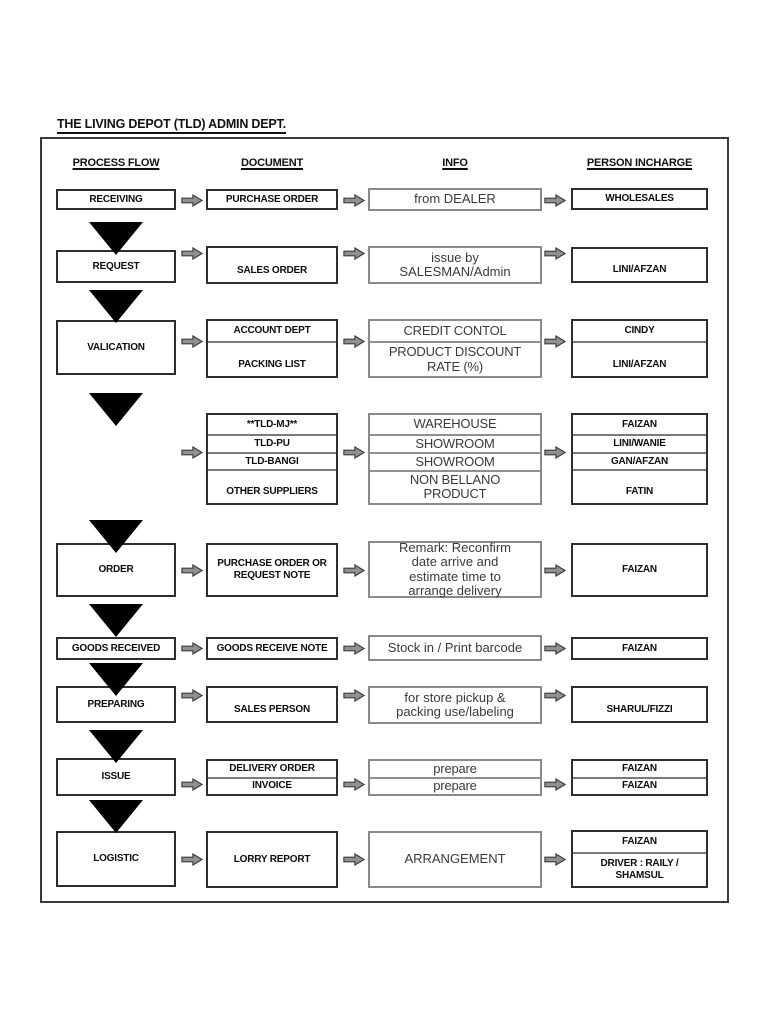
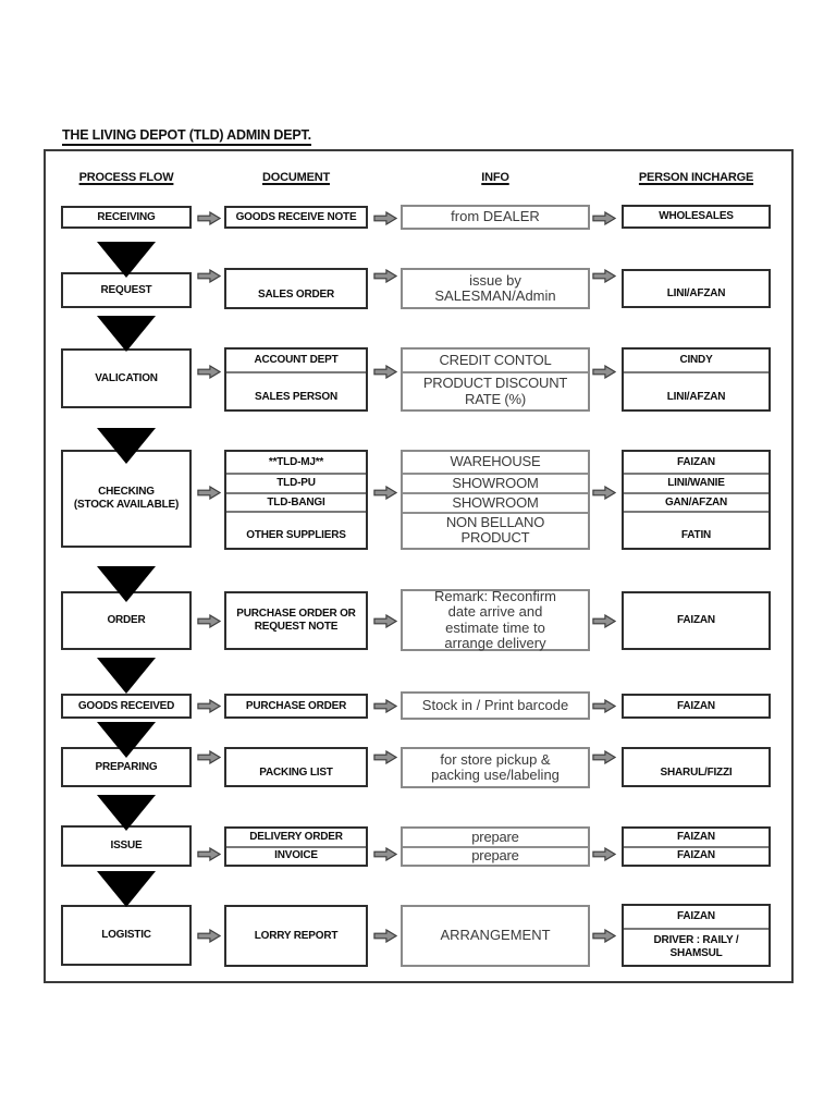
  THE LIVING DEPOT (TLD) ADMIN DEPT.
  PROCESS FLOW
  DOCUMENT
  INFO
  PERSON INCHARGE
  RECEIVING
- PURCHASE ORDER
+ GOODS RECEIVE NOTE
  from DEALER
  WHOLESALES
  REQUEST
  SALES ORDER
  issue by
  SALESMAN/Admin
  LINI/AFZAN
  VALICATION
  ACCOUNT DEPT
- PACKING LIST
+ SALES PERSON
  CREDIT CONTOL
  PRODUCT DISCOUNT
  RATE (%)
  CINDY
  LINI/AFZAN
+ CHECKING
+ (STOCK AVAILABLE)
  **TLD-MJ**
  TLD-PU
  TLD-BANGI
  OTHER SUPPLIERS
  WAREHOUSE
  SHOWROOM
  SHOWROOM
  NON BELLANO
  PRODUCT
  FAIZAN
  LINI/WANIE
  GAN/AFZAN
  FATIN
  ORDER
  PURCHASE ORDER OR
  REQUEST NOTE
  Remark: Reconfirm
  date arrive and
  estimate time to
  arrange delivery
  FAIZAN
  GOODS RECEIVED
- GOODS RECEIVE NOTE
+ PURCHASE ORDER
  Stock in / Print barcode
  FAIZAN
  PREPARING
- SALES PERSON
+ PACKING LIST
  for store pickup &
  packing use/labeling
  SHARUL/FIZZI
  ISSUE
  DELIVERY ORDER
  INVOICE
  prepare
  prepare
  FAIZAN
  FAIZAN
  LOGISTIC
  LORRY REPORT
  ARRANGEMENT
  FAIZAN
  DRIVER : RAILY /
  SHAMSUL
